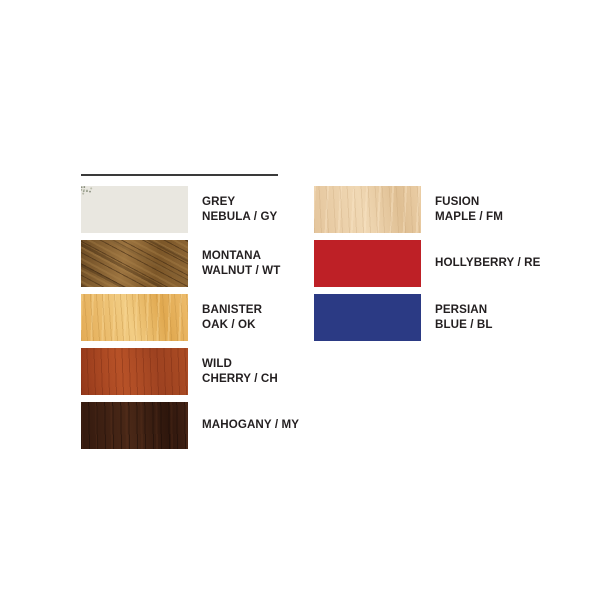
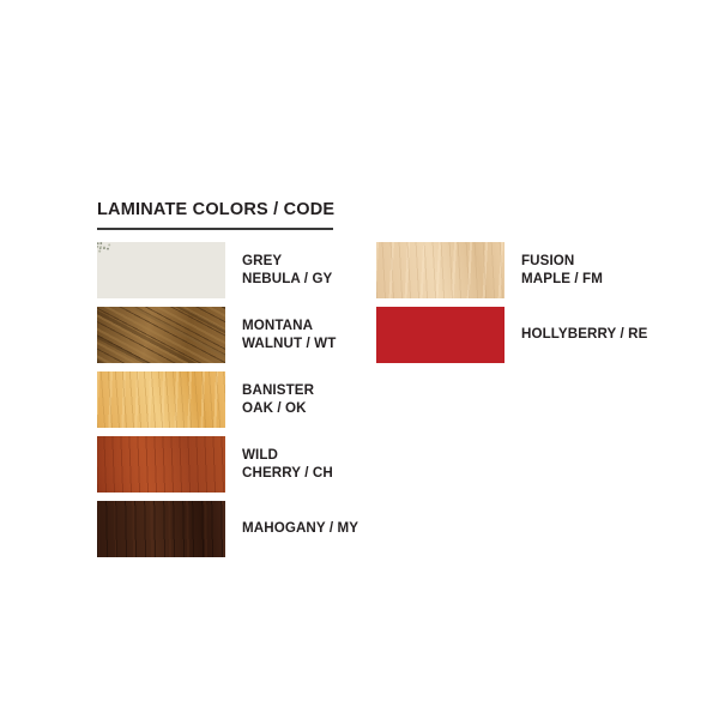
+ LAMINATE COLORS / CODE
  GREY
  NEBULA / GY
  MONTANA
  WALNUT / WT
  BANISTER
  OAK / OK
  WILD
  CHERRY / CH
  MAHOGANY / MY
  FUSION
  MAPLE / FM
  HOLLYBERRY / RE
- PERSIAN
- BLUE / BL
